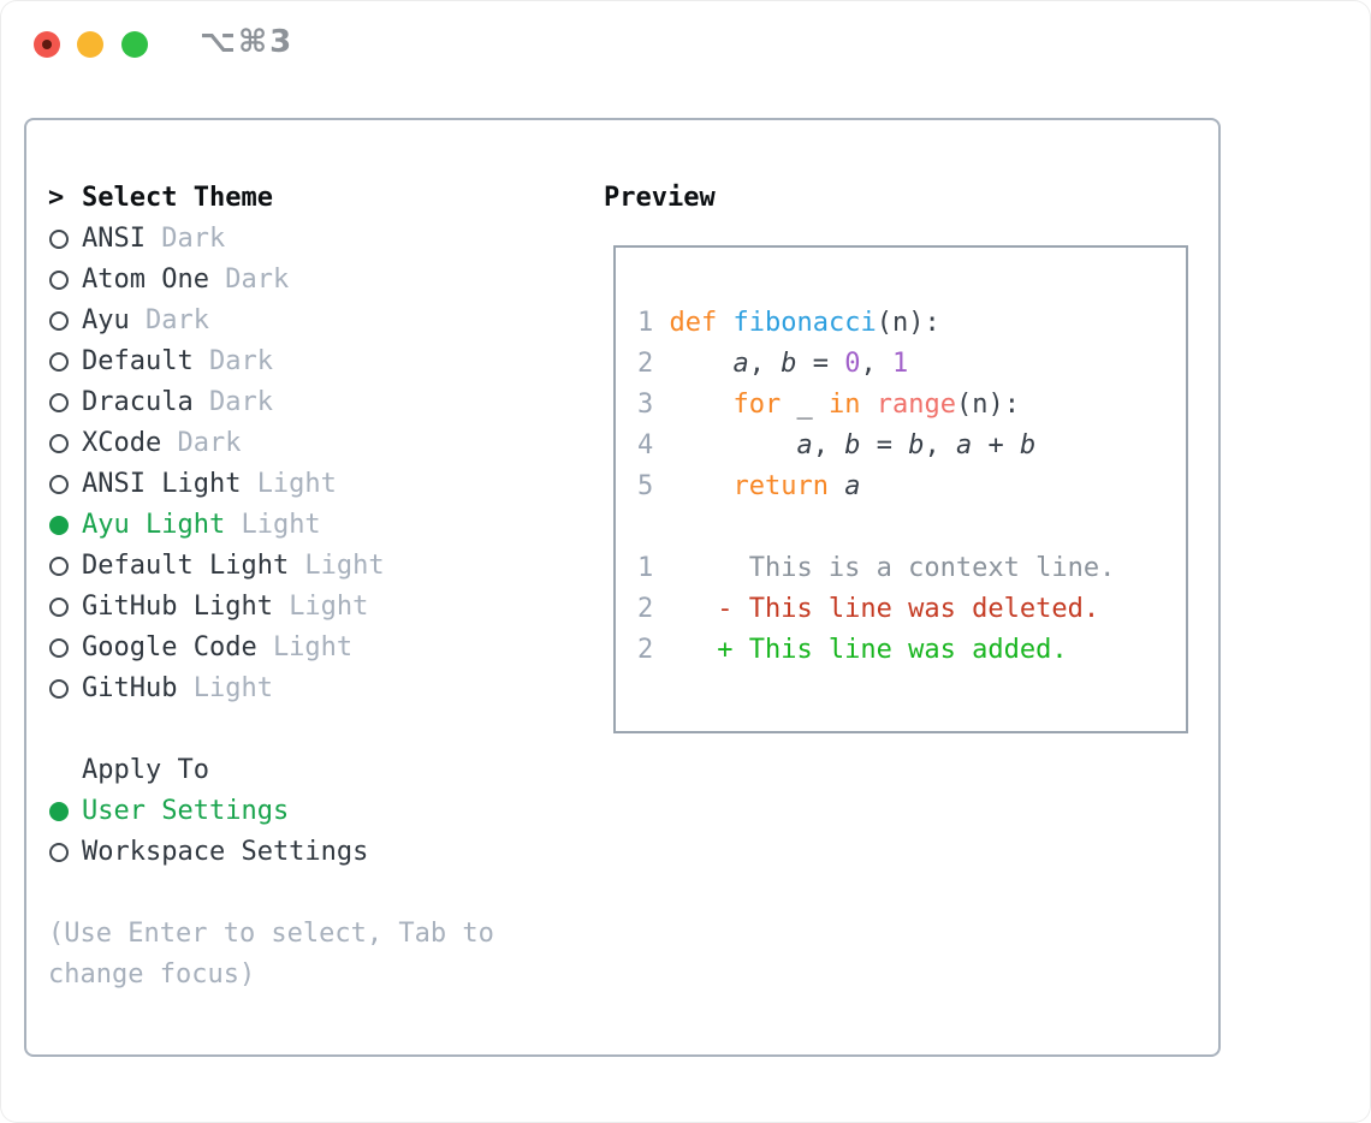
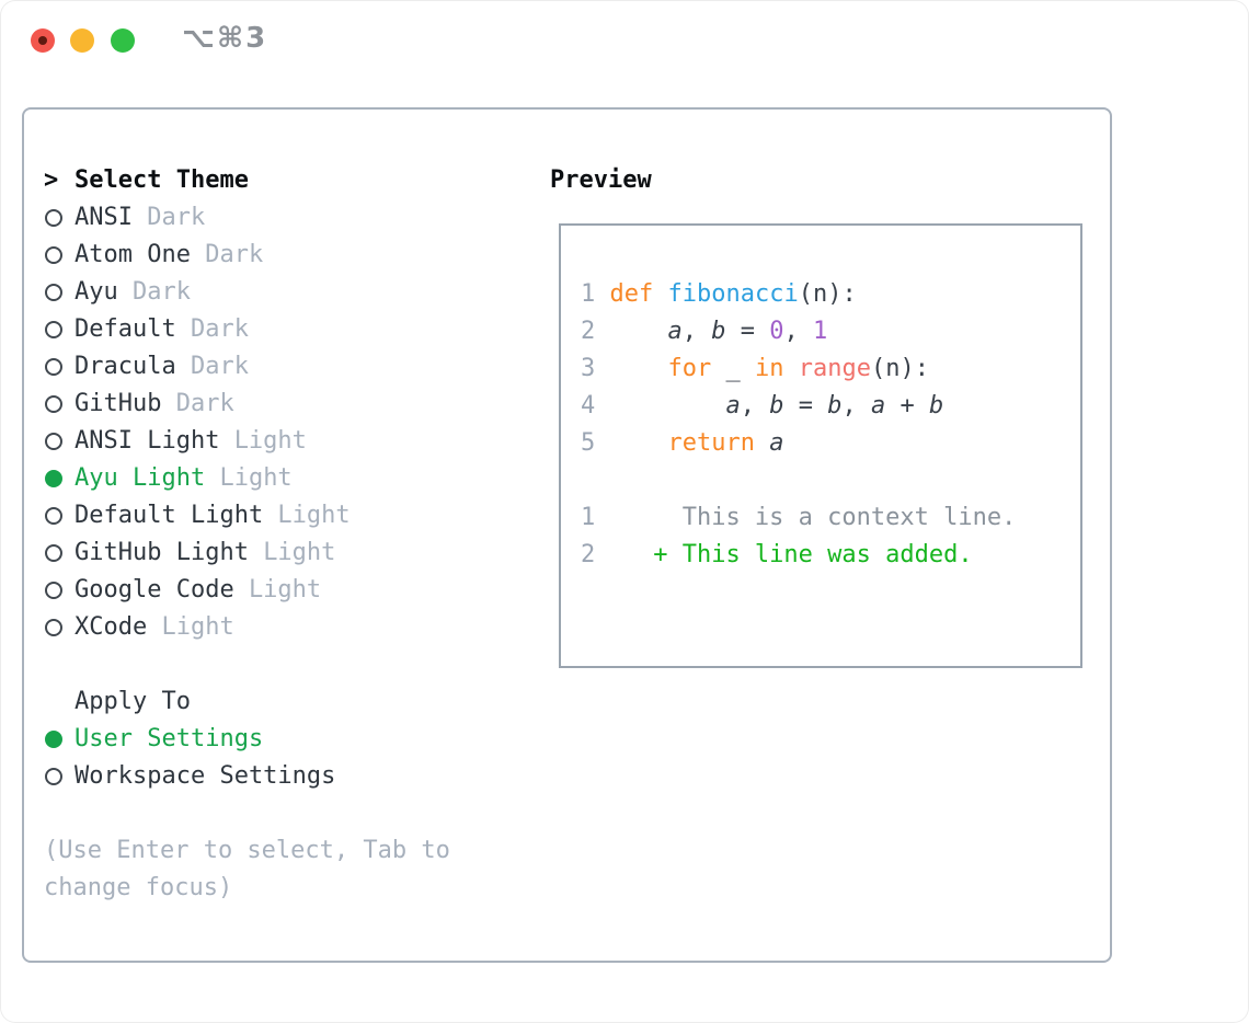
  ⌥⌘3
  >
  Select Theme
  ANSI Dark
  Atom One Dark
  Ayu Dark
  Default Dark
  Dracula Dark
- XCode Dark
+ GitHub Dark
  ANSI Light Light
  Ayu Light Light
  Default Light Light
  GitHub Light Light
  Google Code Light
- GitHub Light
+ XCode Light
  Apply To
  User Settings
  Workspace Settings
  (Use Enter to select, Tab to change focus)
  Preview
  1 def fibonacci(n):
  2 a, b = 0, 1
  3 for _ in range(n):
  4 a, b = b, a + b
  5 return a
  1 This is a context line.
- 2 - This line was deleted.
  2 + This line was added.
